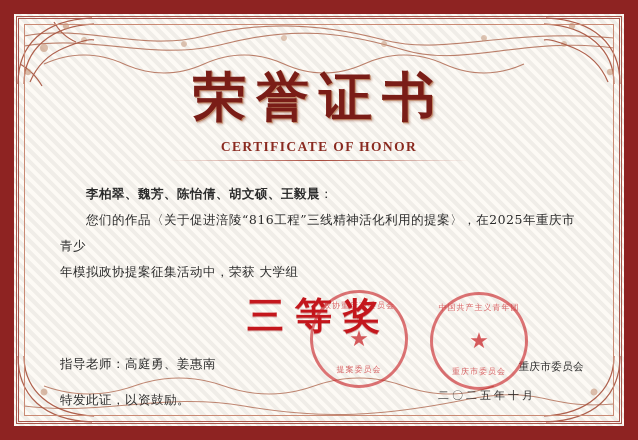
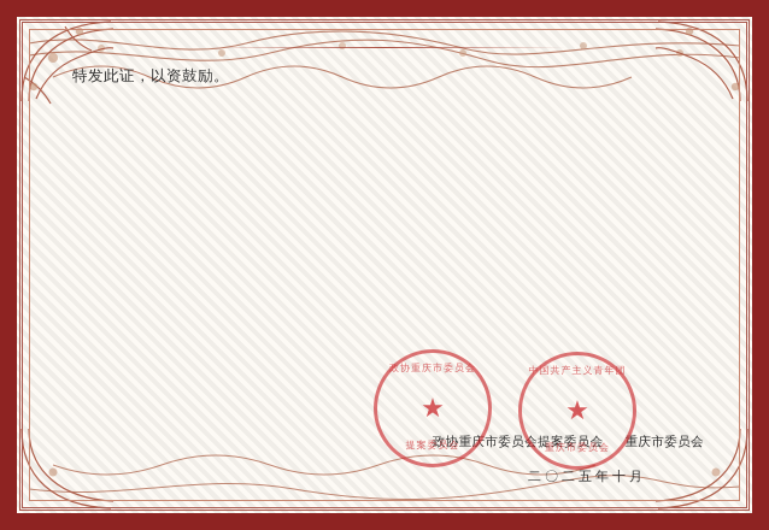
- 荣誉证书
- CERTIFICATE OF HONOR
- 李柏翠、魏芳、陈怡倩、胡文硕、王毅晨：
- 您们的作品〈关于促进涪陵“816工程”三线精神活化利用的提案〉，在2025年重庆市青少
- 年模拟政协提案征集活动中，荣获 大学组
- 三等奖
- 指导老师：高庭勇、姜惠南
  特发此证，以资鼓励。
+ 政协重庆市委员会提案委员会
  重庆市委员会
  二〇二五年十月
  政协重庆市委员会
  ★
  提案委员会
  中国共产主义青年团
  ★
  重庆市委员会
